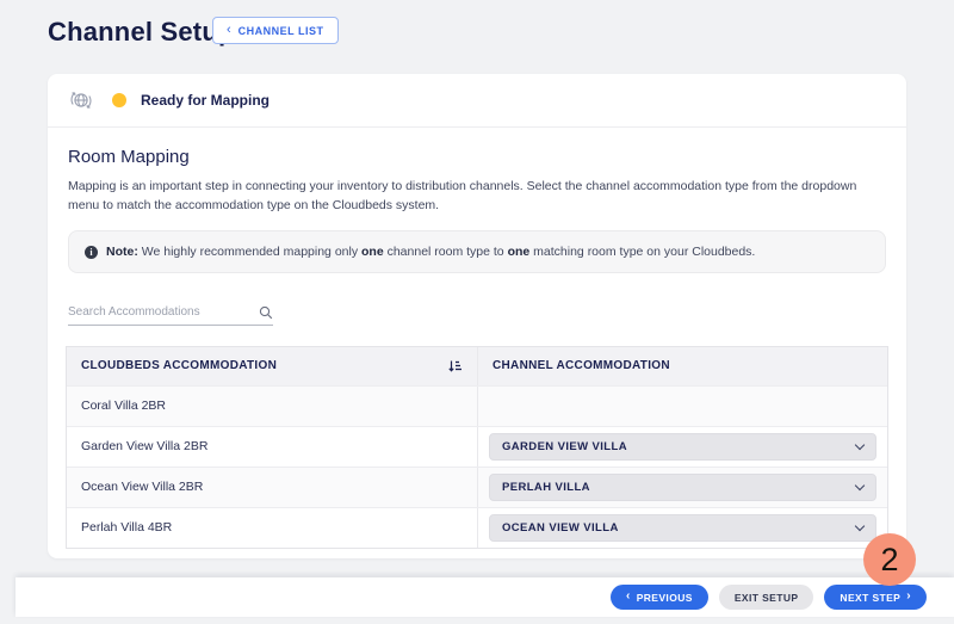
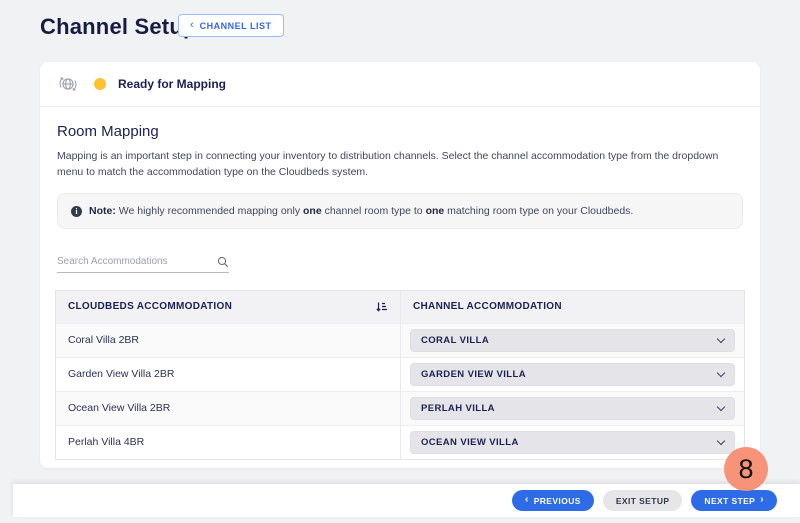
  Channel Setu
  ‹
  CHANNEL LIST
  Ready for Mapping
  Room Mapping
  Mapping is an important step in connecting your inventory to distribution channels. Select the channel accommodation type from the dropdown menu to match the accommodation type on the Cloudbeds system.
  i
  Note: We highly recommended mapping only one channel room type to one matching room type on your Cloudbeds.
  Search Accommodations
  CLOUDBEDS ACCOMMODATION
  CHANNEL ACCOMMODATION
  Coral Villa 2BR
+ CORAL VILLA
  Garden View Villa 2BR
  GARDEN VIEW VILLA
  Ocean View Villa 2BR
  PERLAH VILLA
  Perlah Villa 4BR
  OCEAN VIEW VILLA
  ‹
  PREVIOUS
  EXIT SETUP
  NEXT STEP
  ›
- 2
+ 8
